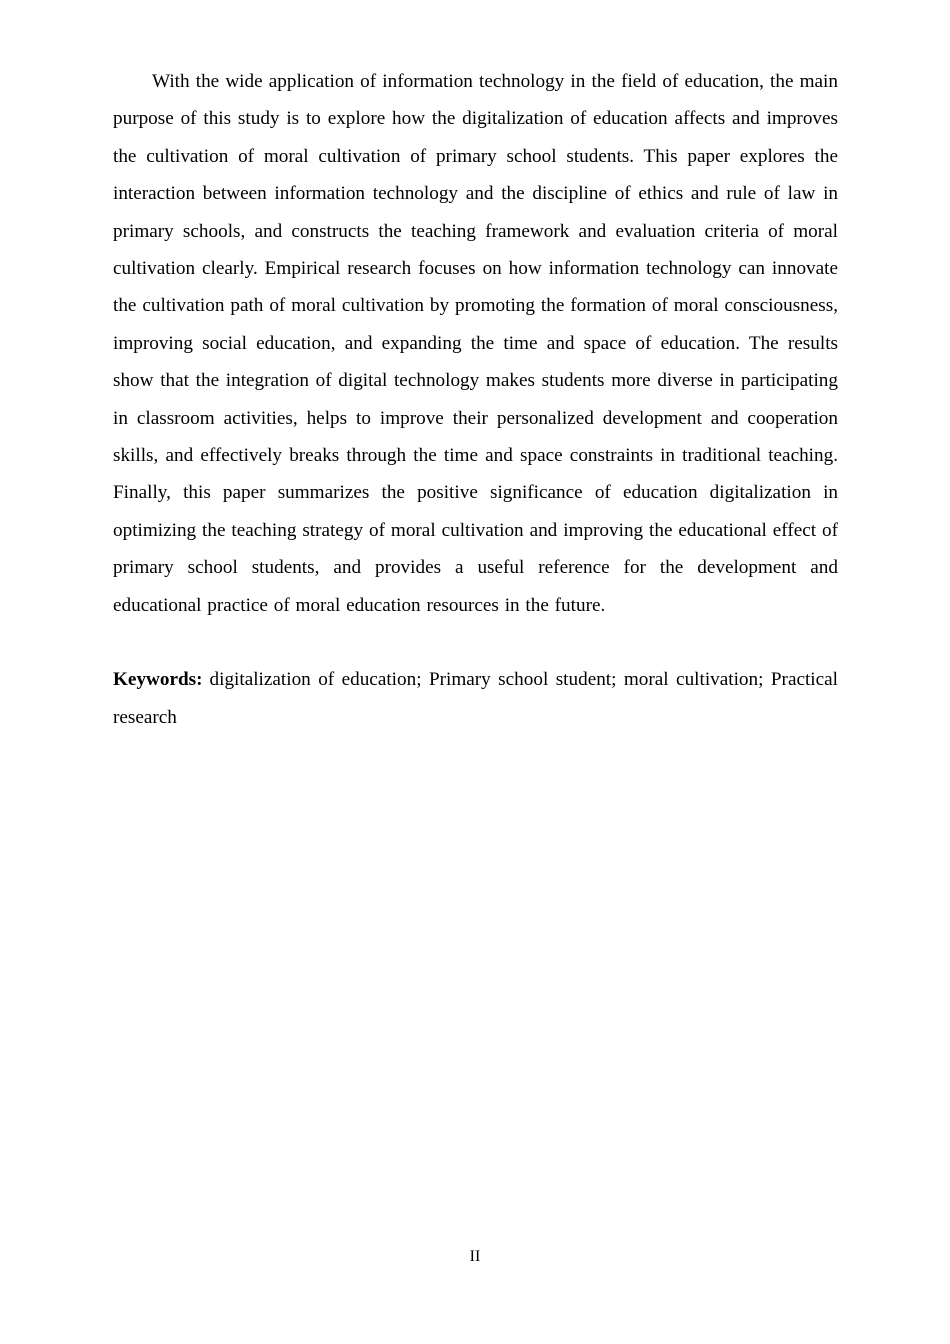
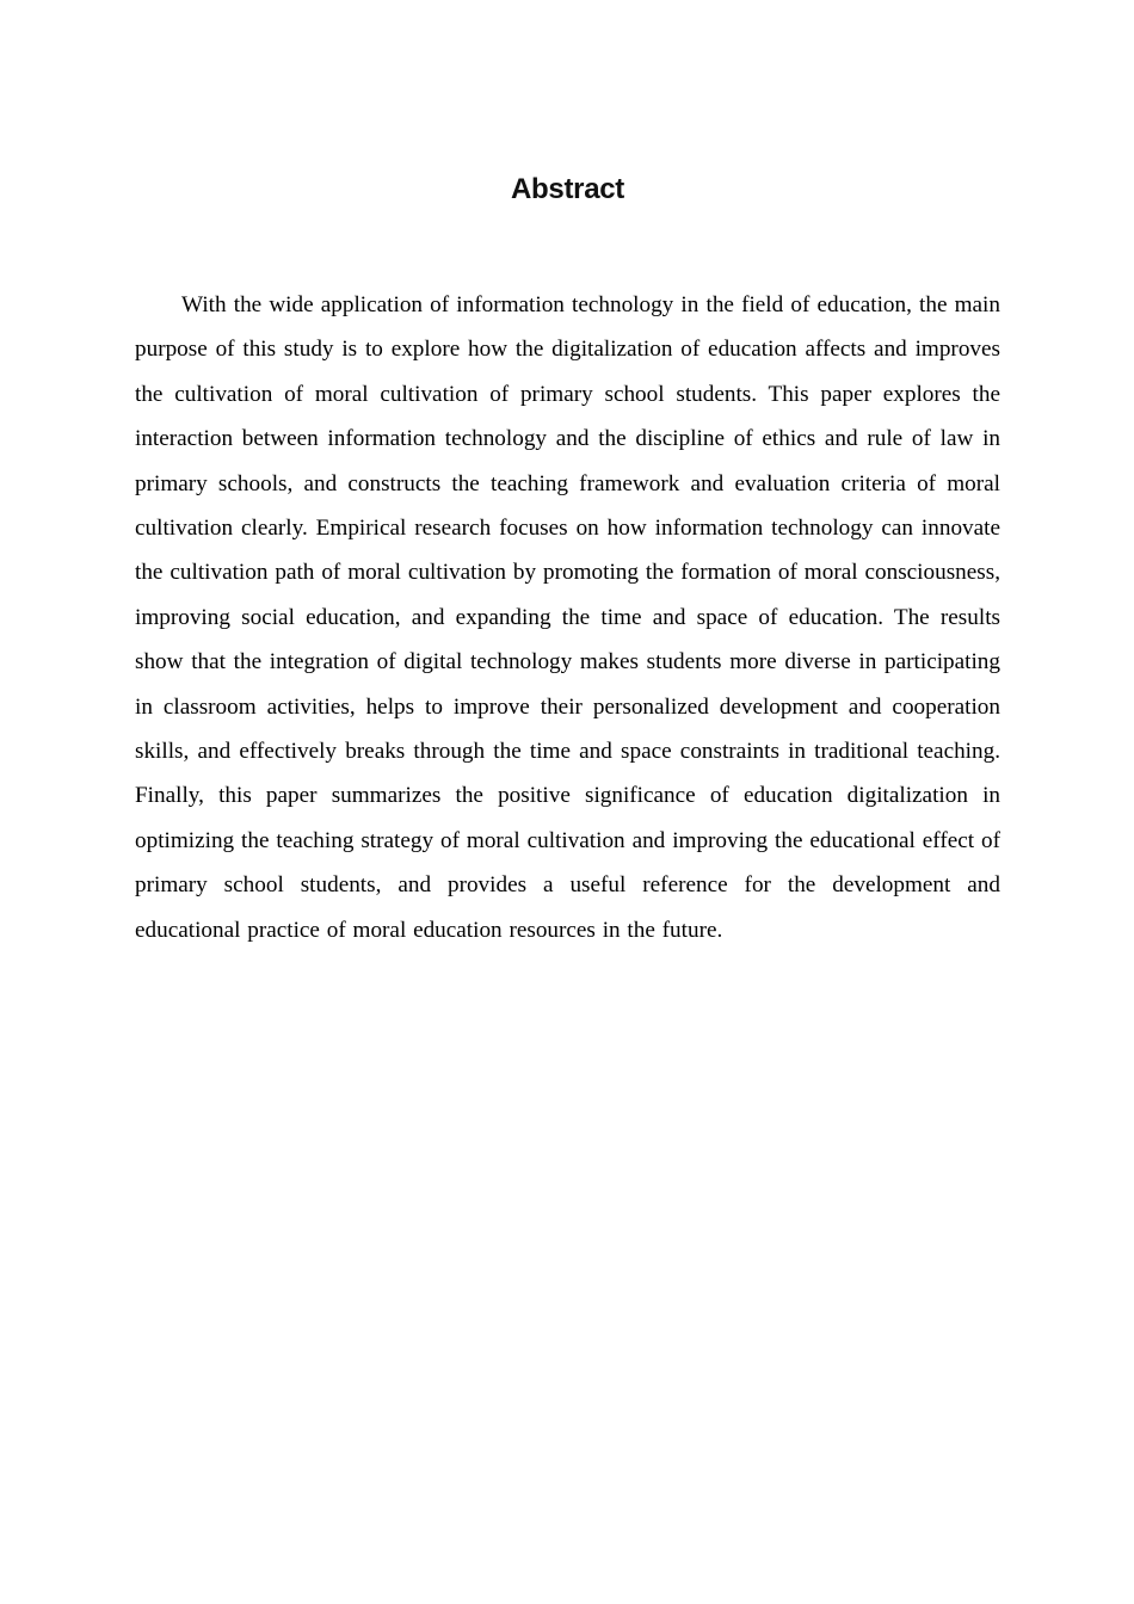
+ Abstract
  With the wide application of information technology in the field of education, the main purpose of this study is to explore how the digitalization of education affects and improves the cultivation of moral cultivation of primary school students. This paper explores the interaction between information technology and the discipline of ethics and rule of law in primary schools, and constructs the teaching framework and evaluation criteria of moral cultivation clearly. Empirical research focuses on how information technology can innovate the cultivation path of moral cultivation by promoting the formation of moral consciousness, improving social education, and expanding the time and space of education. The results show that the integration of digital technology makes students more diverse in participating in classroom activities, helps to improve their personalized development and cooperation skills, and effectively breaks through the time and space constraints in traditional teaching. Finally, this paper summarizes the positive significance of education digitalization in optimizing the teaching strategy of moral cultivation and improving the educational effect of primary school students, and provides a useful reference for the development and educational practice of moral education resources in the future.
- Keywords: digitalization of education; Primary school student; moral cultivation; Practical research
- II
